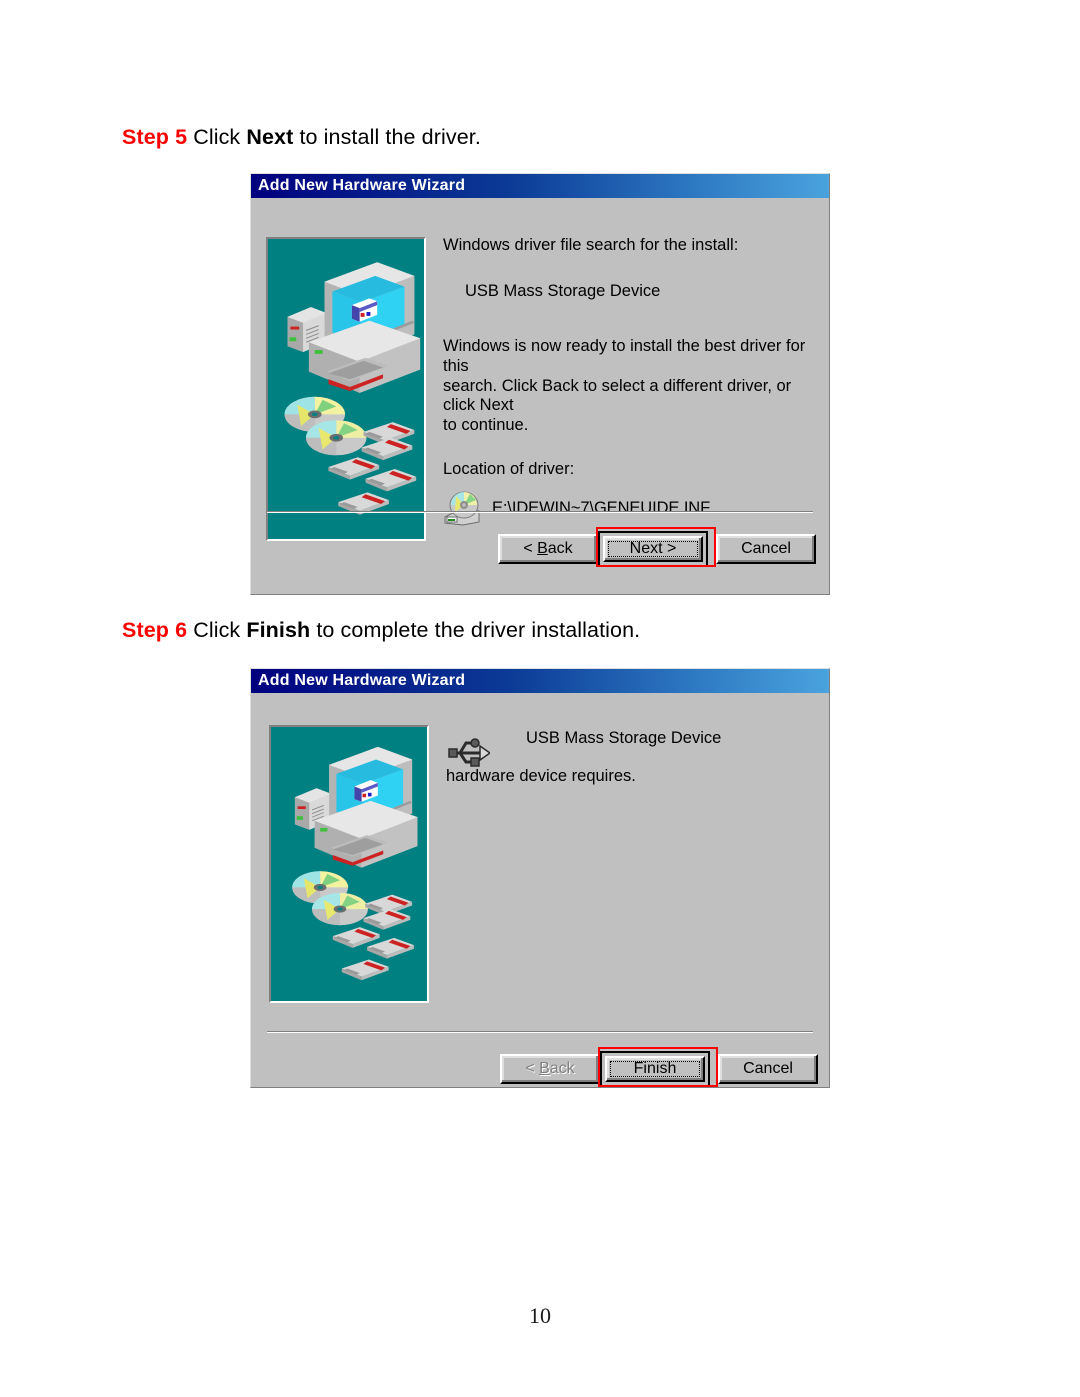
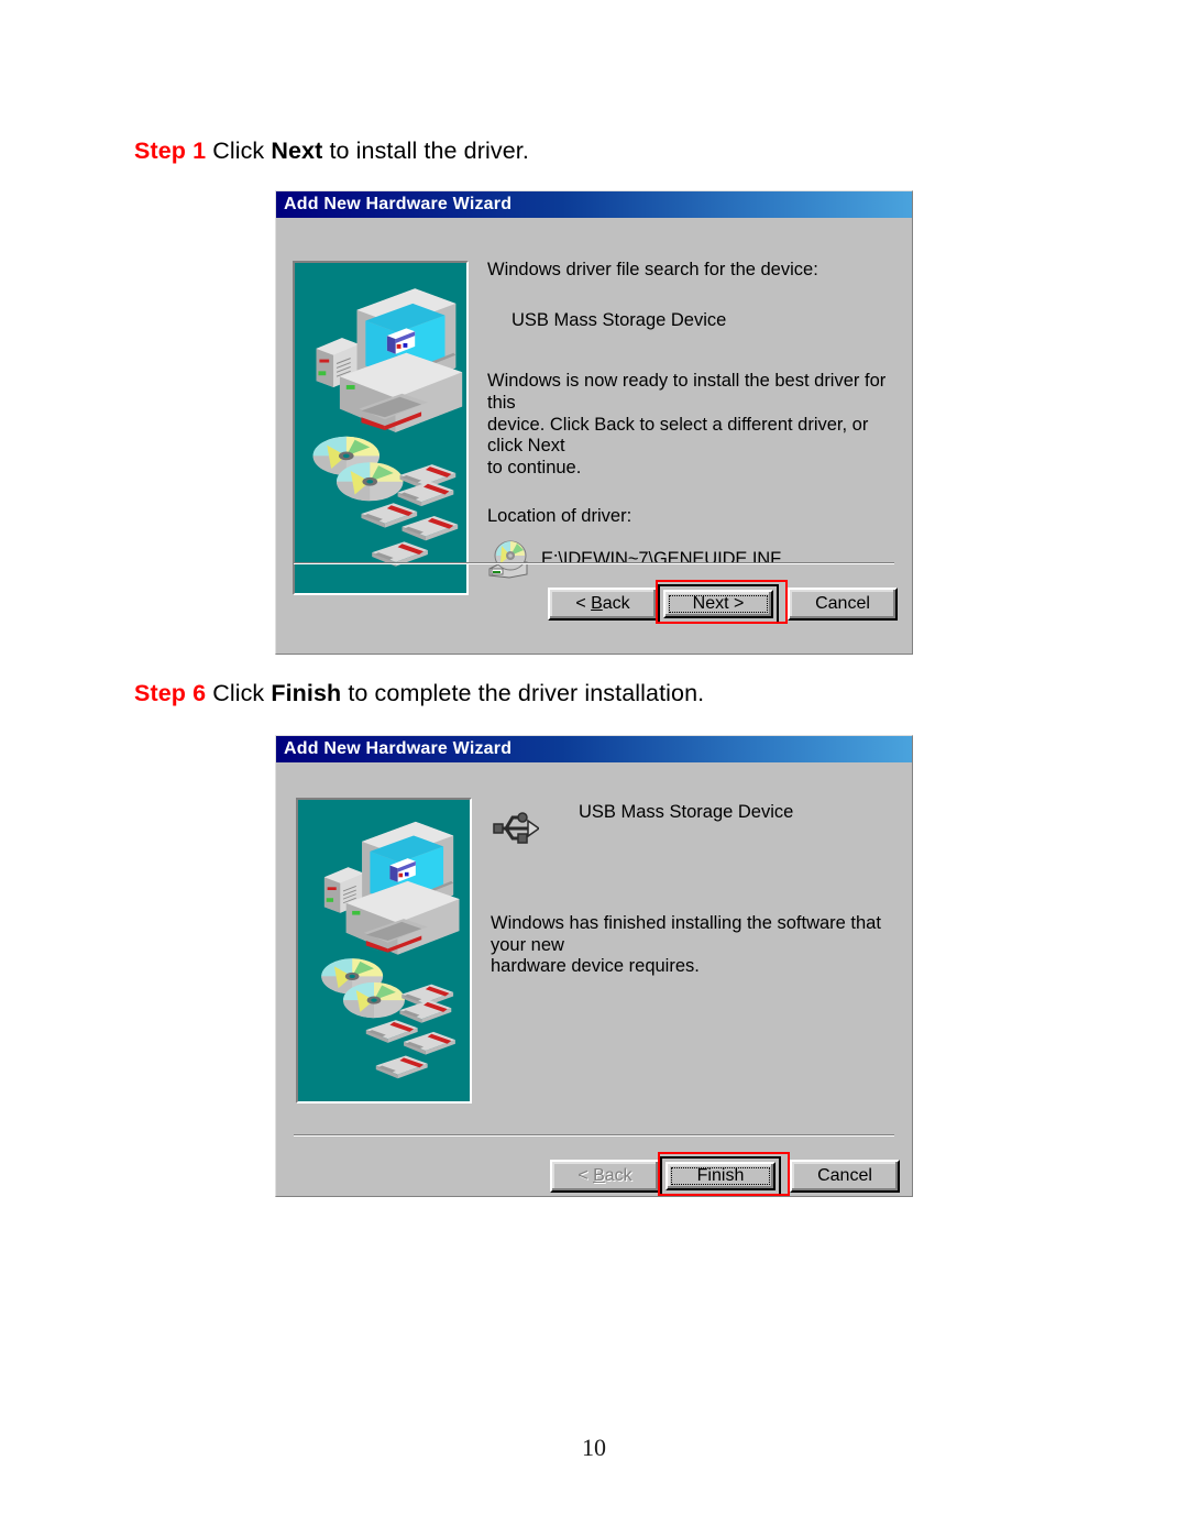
- Step 5 Click Next to install the driver.
+ Step 1 Click Next to install the driver.
  Add New Hardware Wizard
- Windows driver file search for the install:
+ Windows driver file search for the device:
  USB Mass Storage Device
  Windows is now ready to install the best driver for this
- search. Click Back to select a different driver, or click Next
+ device. Click Back to select a different driver, or click Next
  to continue.
  Location of driver:
  E:\IDEWIN~7\GENEUIDE.INF
  < Back
  Cancel
  Step 6 Click Finish to complete the driver installation.
  Add New Hardware Wizard
  USB Mass Storage Device
+ Windows has finished installing the software that your new
  hardware device requires.
  < Back
  Cancel
  10
